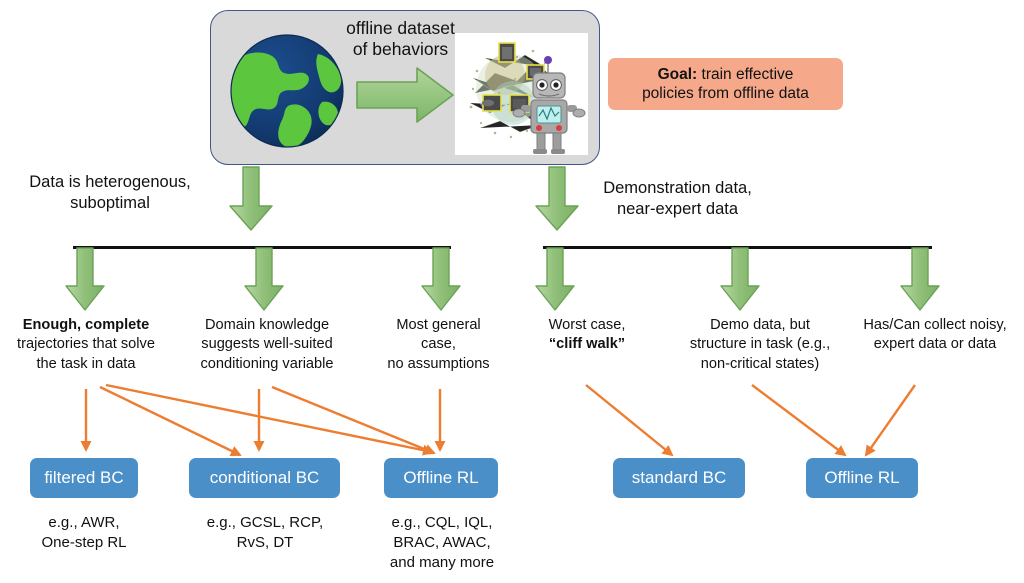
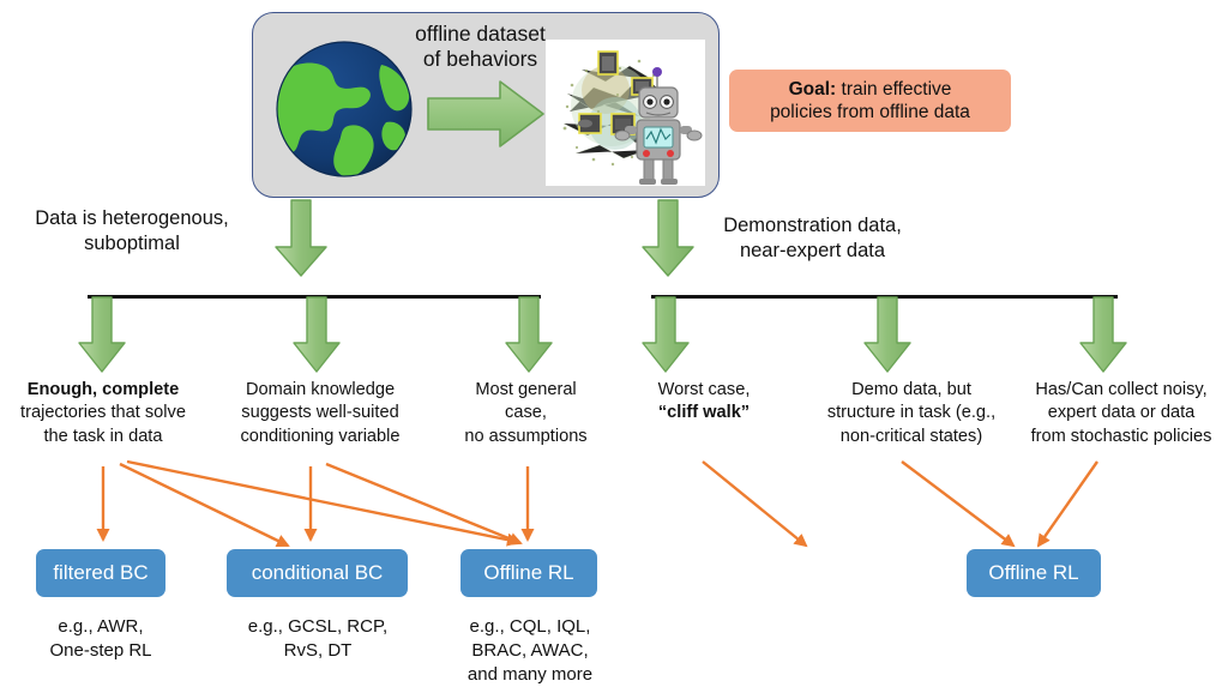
  offline dataset
  of behaviors
  Goal: train effective
  policies from offline data
  Data is heterogenous,
  suboptimal
  Demonstration data,
  near-expert data
  Enough, complete
  trajectories that solve
  the task in data
  Domain knowledge
  suggests well-suited
  conditioning variable
  Most general
  case,
  no assumptions
  Worst case,
  “cliff walk”
  Demo data, but
  structure in task (e.g.,
  non-critical states)
  Has/Can collect noisy,
  expert data or data
+ from stochastic policies
  filtered BC
  conditional BC
  Offline RL
- standard BC
  Offline RL
  e.g., AWR,
  One-step RL
  e.g., GCSL, RCP,
  RvS, DT
  e.g., CQL, IQL,
  BRAC, AWAC,
  and many more
